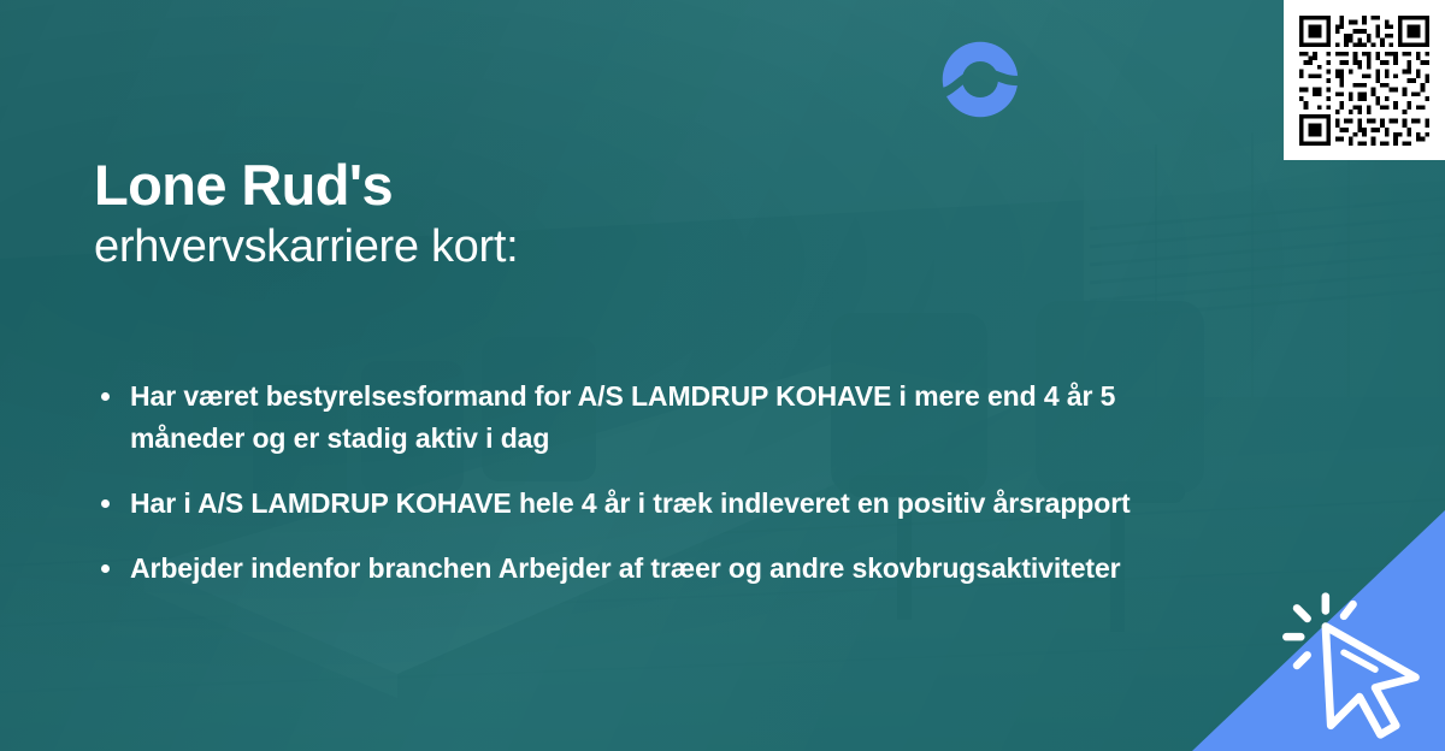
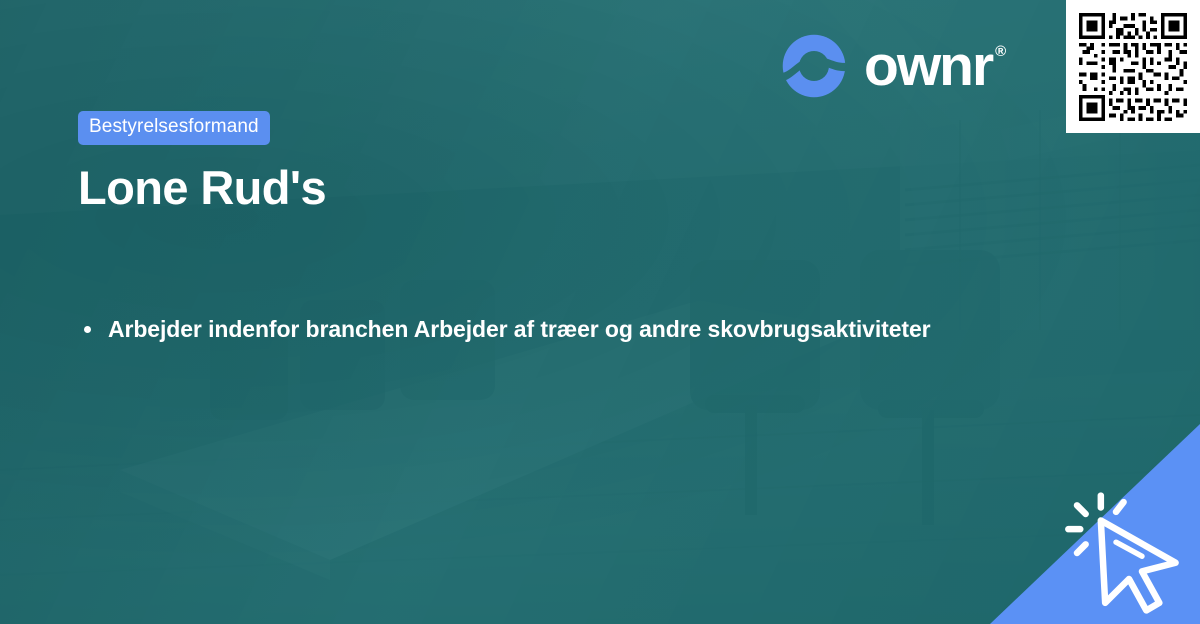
+ ownr
+ ®
+ Bestyrelsesformand
  Lone Rud's
- erhvervskarriere kort:
- Har været bestyrelsesformand for A/S LAMDRUP KOHAVE i mere end 4 år 5 måneder og er stadig aktiv i dag
- Har i A/S LAMDRUP KOHAVE hele 4 år i træk indleveret en positiv årsrapport
  Arbejder indenfor branchen Arbejder af træer og andre skovbrugsaktiviteter
